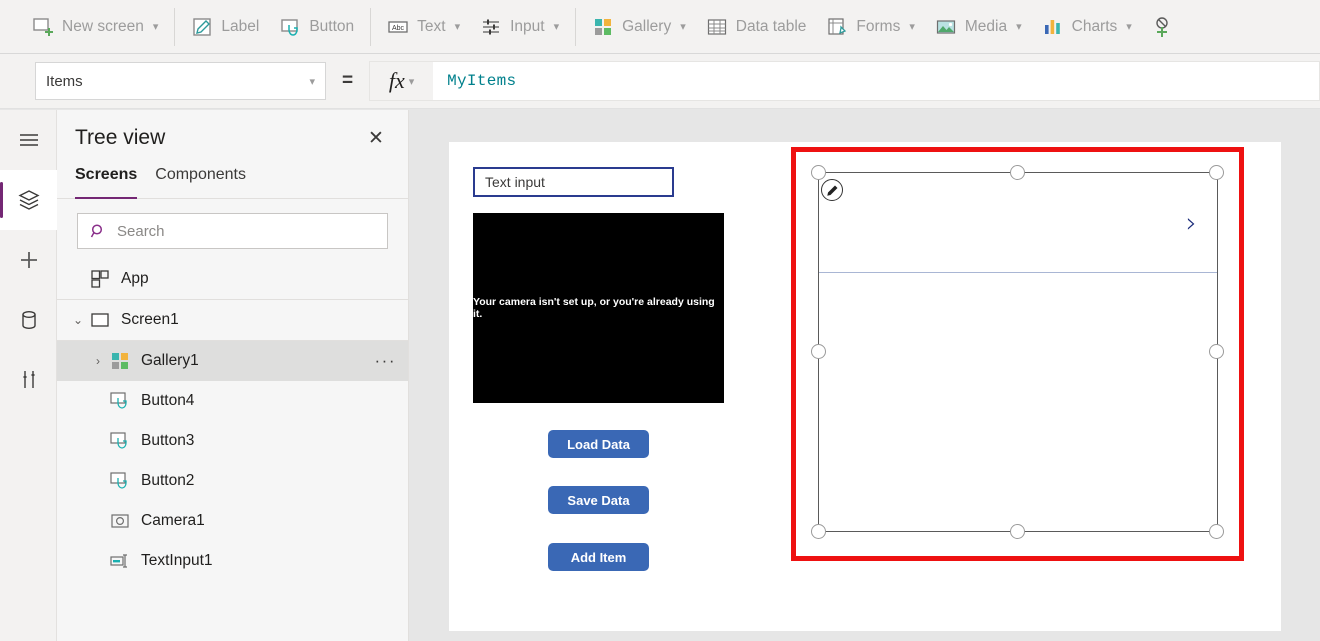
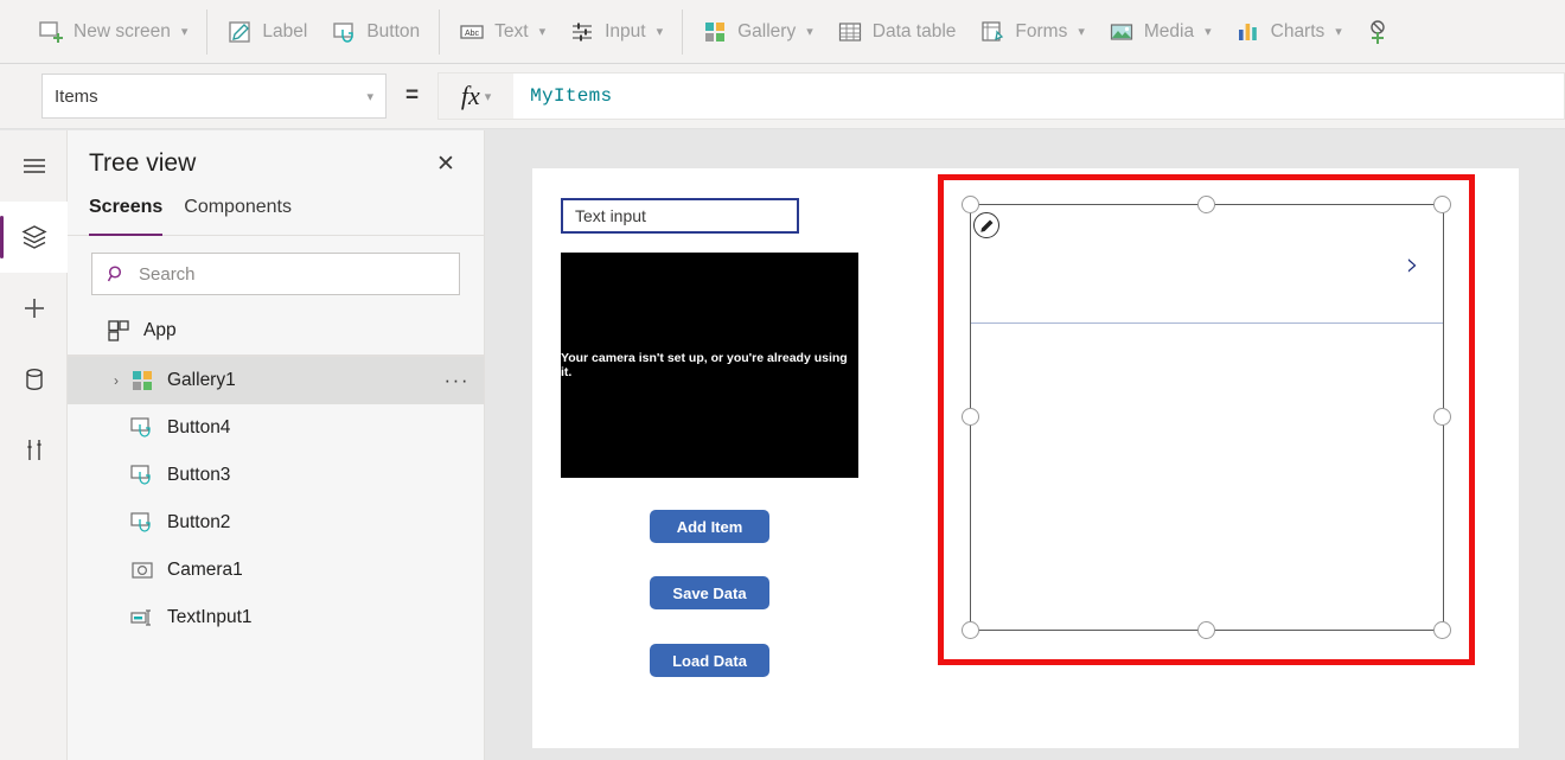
  New screen
  ▾
  Label
  Button
  Text
  ▾
  Input
  ▾
  Gallery
  ▾
  Data table
  Forms
  ▾
  Media
  ▾
  Charts
  ▾
  Items
  ▾
  =
  fx
  ▾
  MyItems
  Tree view
  ✕
  Screens
  Components
  Search
  App
- ⌄
- Screen1
  ›
  Gallery1
  ···
  Button4
  Button3
  Button2
  Camera1
  TextInput1
  Text input
  Your camera isn't set up, or you're already using it.
- Load Data
+ Add Item
  Save Data
- Add Item
+ Load Data
  ›
